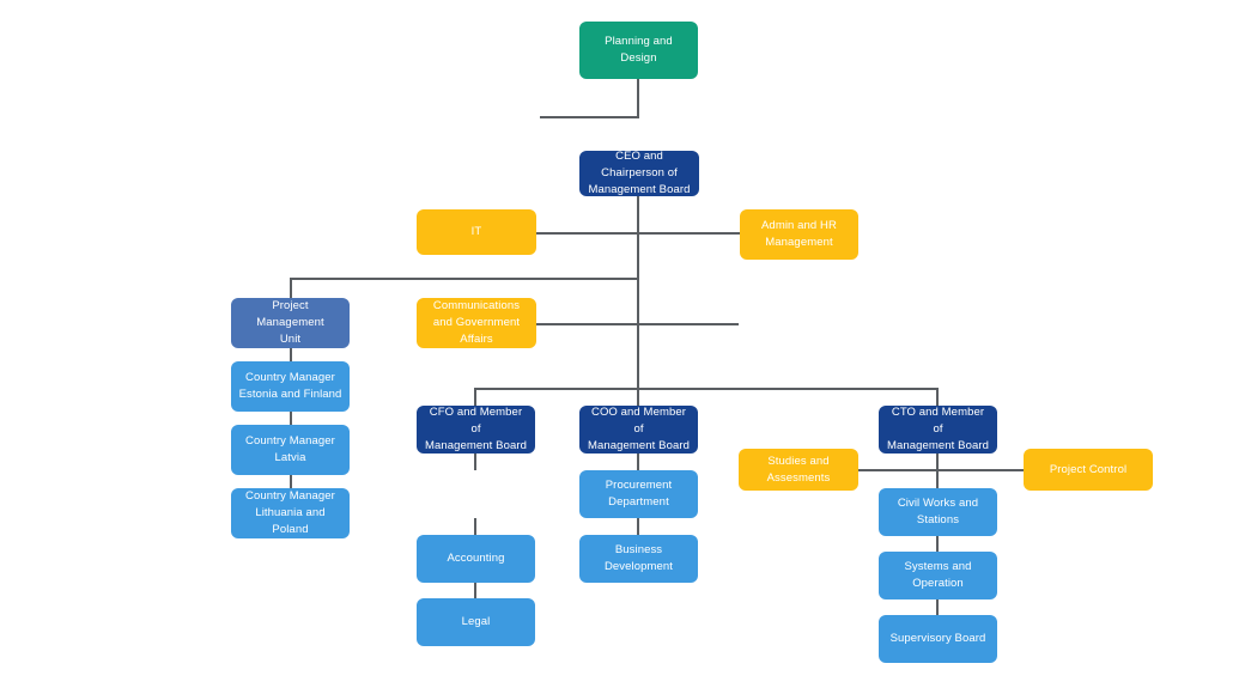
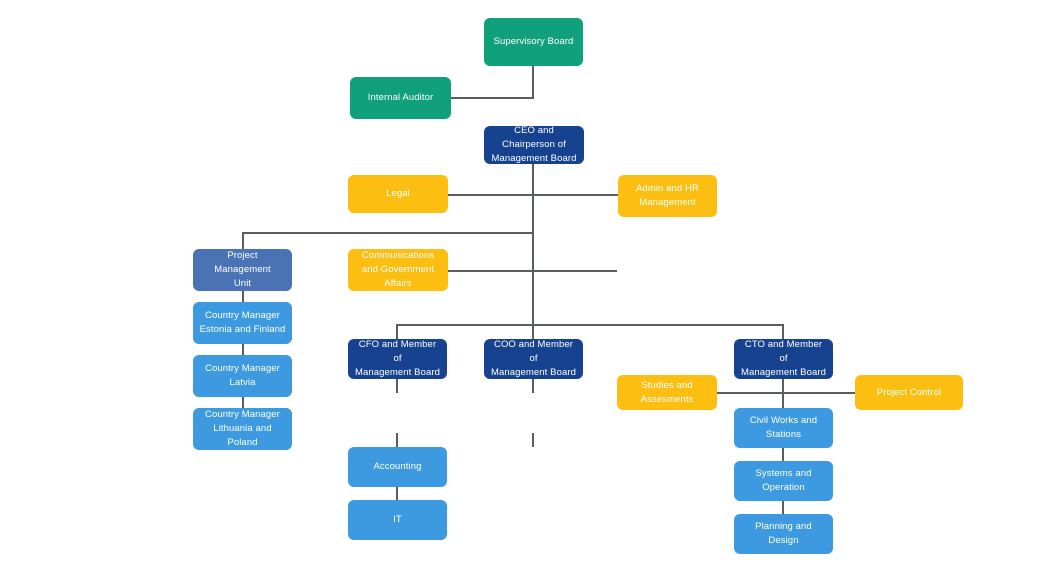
- Planning and Design
+ Supervisory Board
+ Internal Auditor
  CEO and Chairperson of
  Management Board
- IT
+ Legal
  Admin and HR
  Management
  Project Management
  Unit
  Communications
  and Government Affairs
  Country Manager
  Estonia and Finland
  Country Manager
  Latvia
  Country Manager
  Lithuania and Poland
  CFO and Member of
  Management Board
  COO and Member of
  Management Board
  CTO and Member of
  Management Board
  Studies and Assesments
  Project Control
- Procurement Department
  Civil Works and Stations
  Accounting
- Business
- Development
  Systems and Operation
- Legal
+ IT
- Supervisory Board
+ Planning and Design
